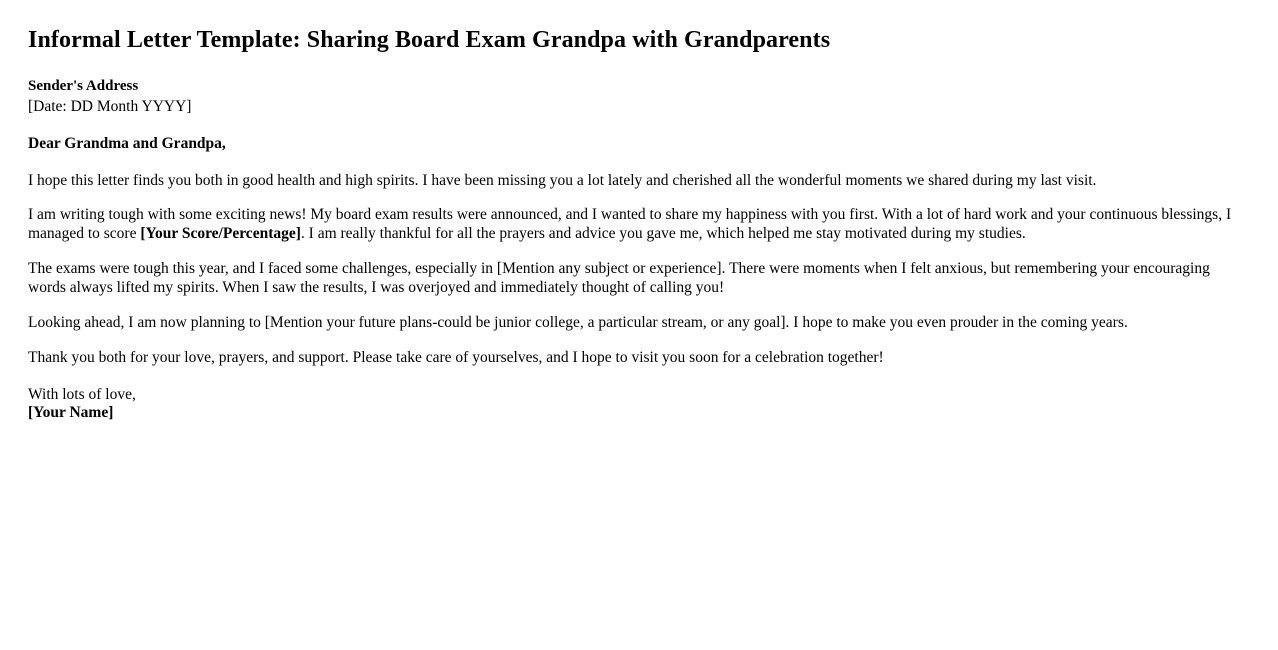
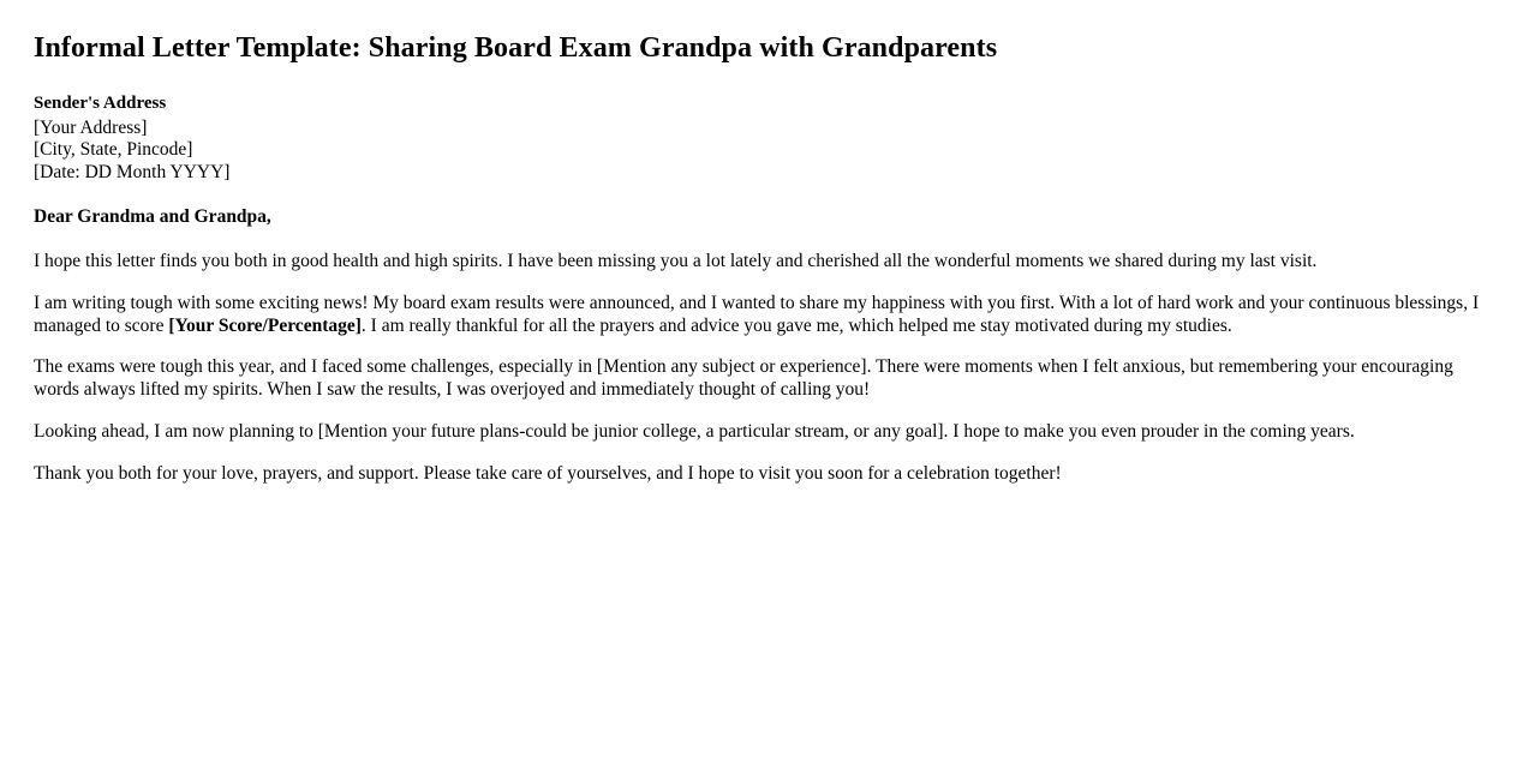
  Informal Letter Template: Sharing Board Exam Grandpa with Grandparents
  Sender's Address
+ [Your Address]
+ [City, State, Pincode]
  [Date: DD Month YYYY]
  Dear Grandma and Grandpa,
  I hope this letter finds you both in good health and high spirits. I have been missing you a lot lately and cherished all the wonderful moments we shared during my last visit.
  I am writing tough with some exciting news! My board exam results were announced, and I wanted to share my happiness with you first. With a lot of hard work and your continuous blessings, I managed to score [Your Score/Percentage]. I am really thankful for all the prayers and advice you gave me, which helped me stay motivated during my studies.
  The exams were tough this year, and I faced some challenges, especially in [Mention any subject or experience]. There were moments when I felt anxious, but remembering your encouraging words always lifted my spirits. When I saw the results, I was overjoyed and immediately thought of calling you!
  Looking ahead, I am now planning to [Mention your future plans-could be junior college, a particular stream, or any goal]. I hope to make you even prouder in the coming years.
  Thank you both for your love, prayers, and support. Please take care of yourselves, and I hope to visit you soon for a celebration together!
- With lots of love,
- [Your Name]
